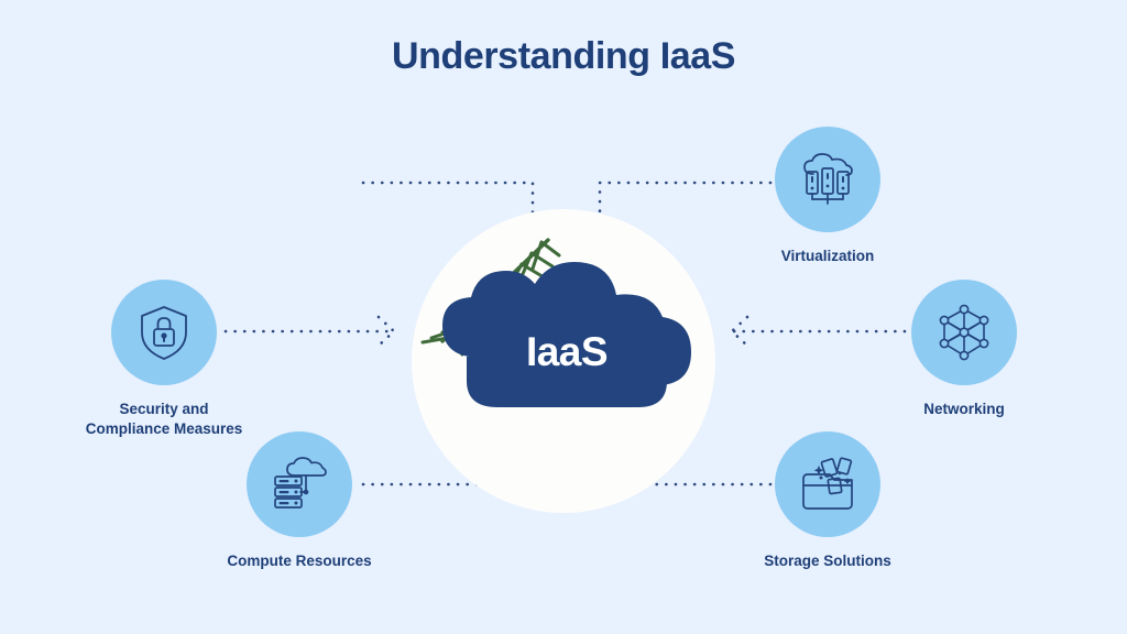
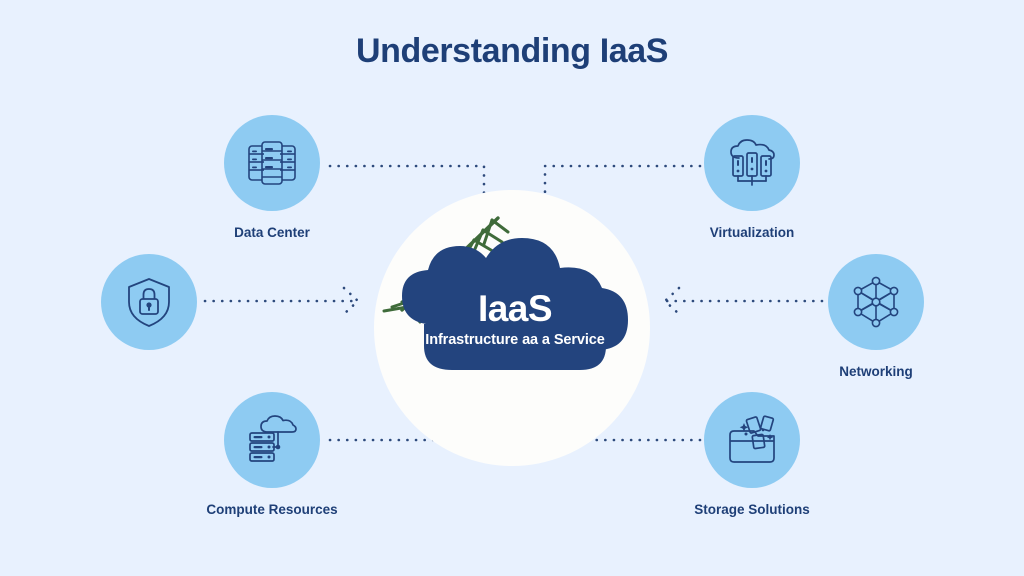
  Understanding IaaS
  IaaS
+ Infrastructure aa a Service
+ Data Center
  Virtualization
- Security and
- Compliance Measures
  Networking
  Compute Resources
  Storage Solutions
